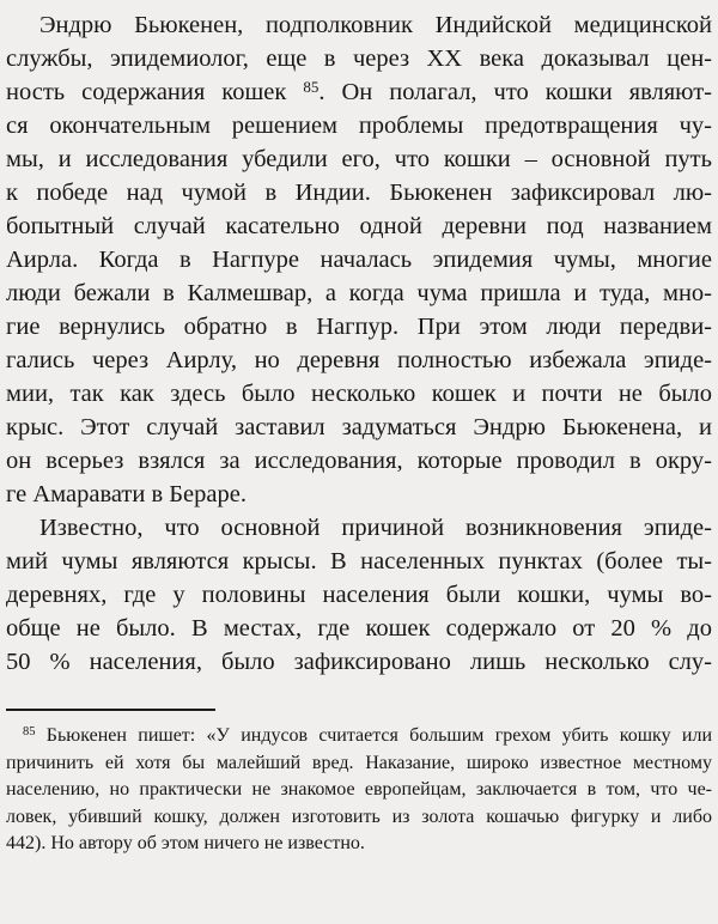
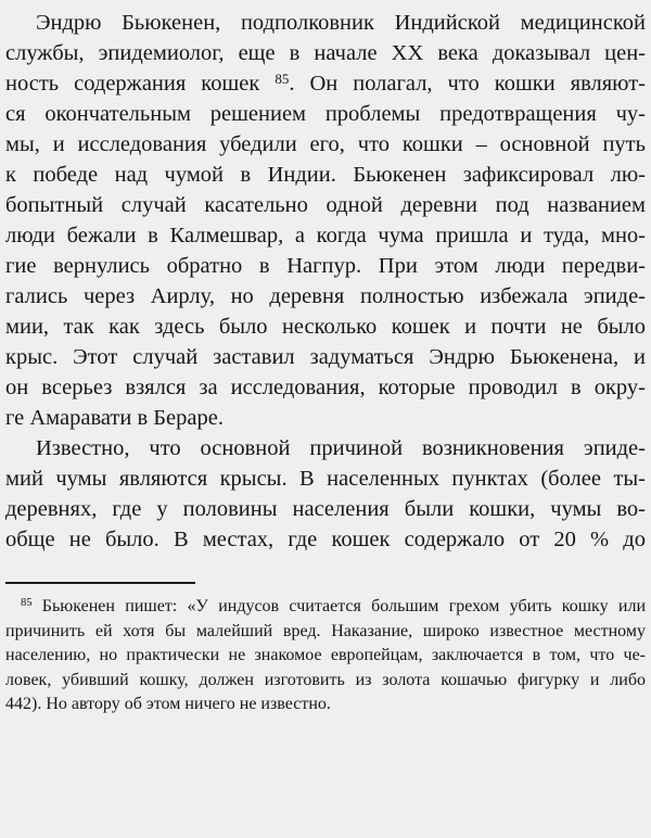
  Эндрю Бьюкенен, подполковник Индийской медицинской
- службы, эпидемиолог, еще в через XX века доказывал цен-
+ службы, эпидемиолог, еще в начале XX века доказывал цен-
  ность содержания кошек 85. Он полагал, что кошки являют-
  ся окончательным решением проблемы предотвращения чу-
  мы, и исследования убедили его, что кошки – основной путь
  к победе над чумой в Индии. Бьюкенен зафиксировал лю-
  бопытный случай касательно одной деревни под названием
- Аирла. Когда в Нагпуре началась эпидемия чумы, многие
  люди бежали в Калмешвар, а когда чума пришла и туда, мно-
  гие вернулись обратно в Нагпур. При этом люди передви-
  гались через Аирлу, но деревня полностью избежала эпиде-
  мии, так как здесь было несколько кошек и почти не было
  крыс. Этот случай заставил задуматься Эндрю Бьюкенена, и
  он всерьез взялся за исследования, которые проводил в окру-
  ге Амаравати в Бераре.
  Известно, что основной причиной возникновения эпиде-
  мий чумы являются крысы. В населенных пунктах (более ты-
  деревнях, где у половины населения были кошки, чумы во-
  обще не было. В местах, где кошек содержало от 20 % до
- 50 % населения, было зафиксировано лишь несколько слу-
  85 Бьюкенен пишет: «У индусов считается большим грехом убить кошку или
  причинить ей хотя бы малейший вред. Наказание, широко известное местному
  населению, но практически не знакомое европейцам, заключается в том, что че-
  ловек, убивший кошку, должен изготовить из золота кошачью фигурку и либо
  442). Но автору об этом ничего не известно.
